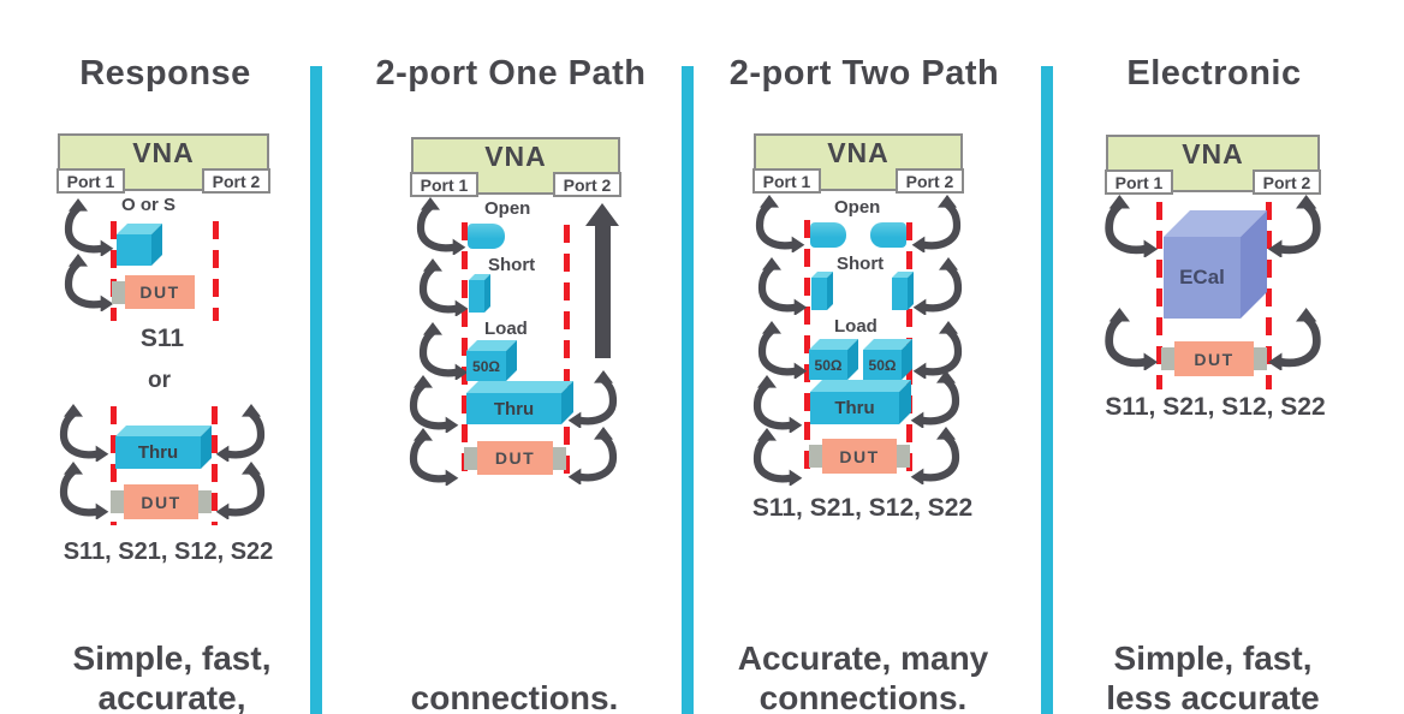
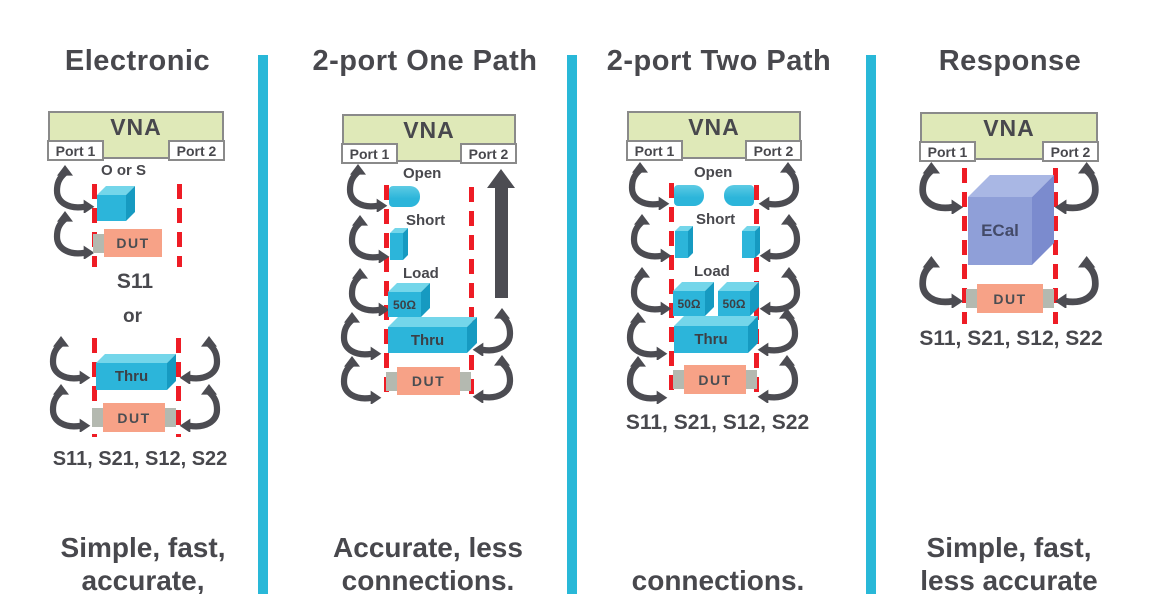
- Response
+ Electronic
  VNA
  Port 1
  Port 2
  O or S
  DUT
  S11
  or
  Thru
  DUT
  S11, S21, S12, S22
  Simple, fast,
  accurate,
  2-port One Path
  VNA
  Port 1
  Port 2
  Open
  Short
  Load
  50Ω
  Thru
  DUT
+ Accurate, less
  connections.
  2-port Two Path
  VNA
  Port 1
  Port 2
  Open
  Short
  Load
  50Ω
  50Ω
  Thru
  DUT
  S11, S21, S12, S22
- Accurate, many
  connections.
- Electronic
+ Response
  VNA
  Port 1
  Port 2
  ECal
  DUT
  S11, S21, S12, S22
  Simple, fast,
  less accurate
